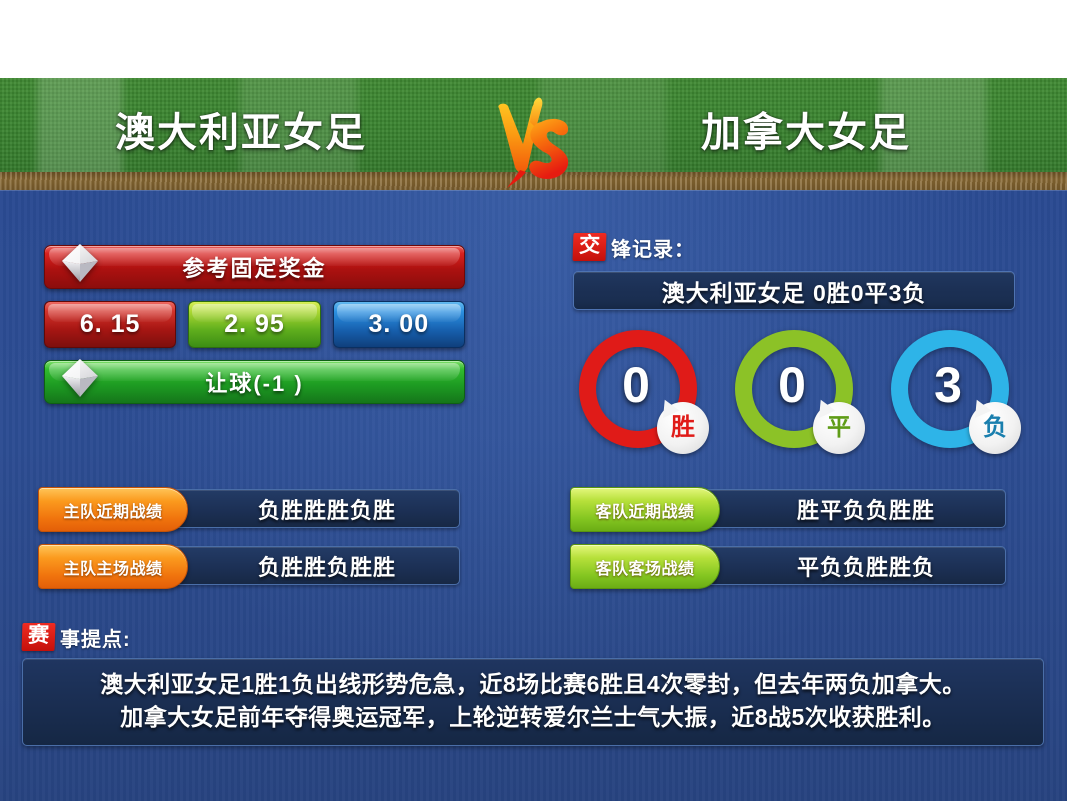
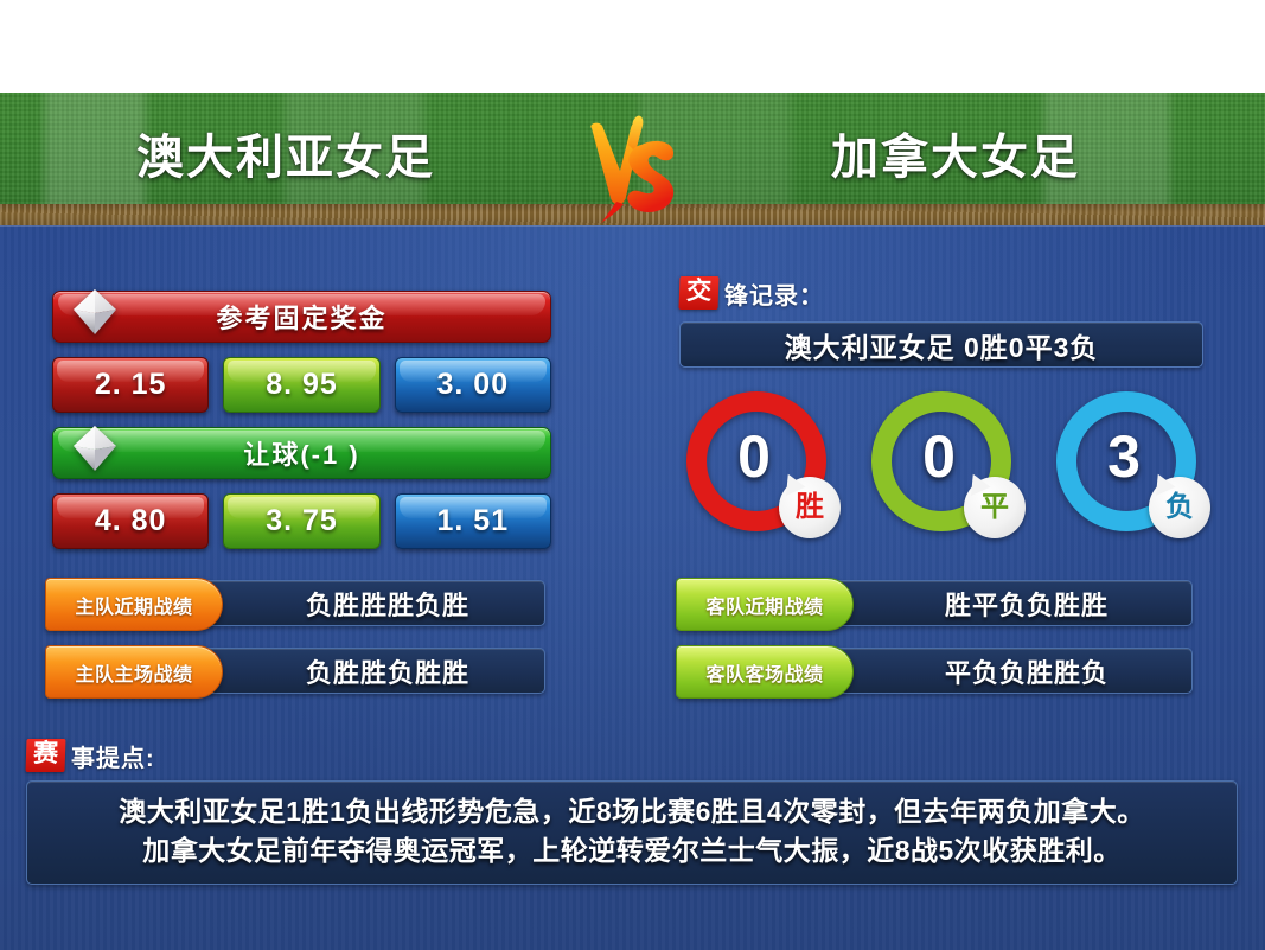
  澳大利亚女足
  加拿大女足
  参考固定奖金
- 6. 15
+ 2. 15
- 2. 95
+ 8. 95
  3. 00
  让球(-1 )
+ 4. 80
+ 3. 75
+ 1. 51
  锋记录：
  澳大利亚女足 0胜0平3负
  0
  胜
  0
  平
  3
  负
  负胜胜胜负胜
  主队近期战绩
  负胜胜负胜胜
  主队主场战绩
  胜平负负胜胜
  客队近期战绩
  平负负胜胜负
  客队客场战绩
  事提点:
  澳大利亚女足1胜1负出线形势危急，近8场比赛6胜且4次零封，但去年两负加拿大。
  加拿大女足前年夺得奥运冠军，上轮逆转爱尔兰士气大振，近8战5次收获胜利。
